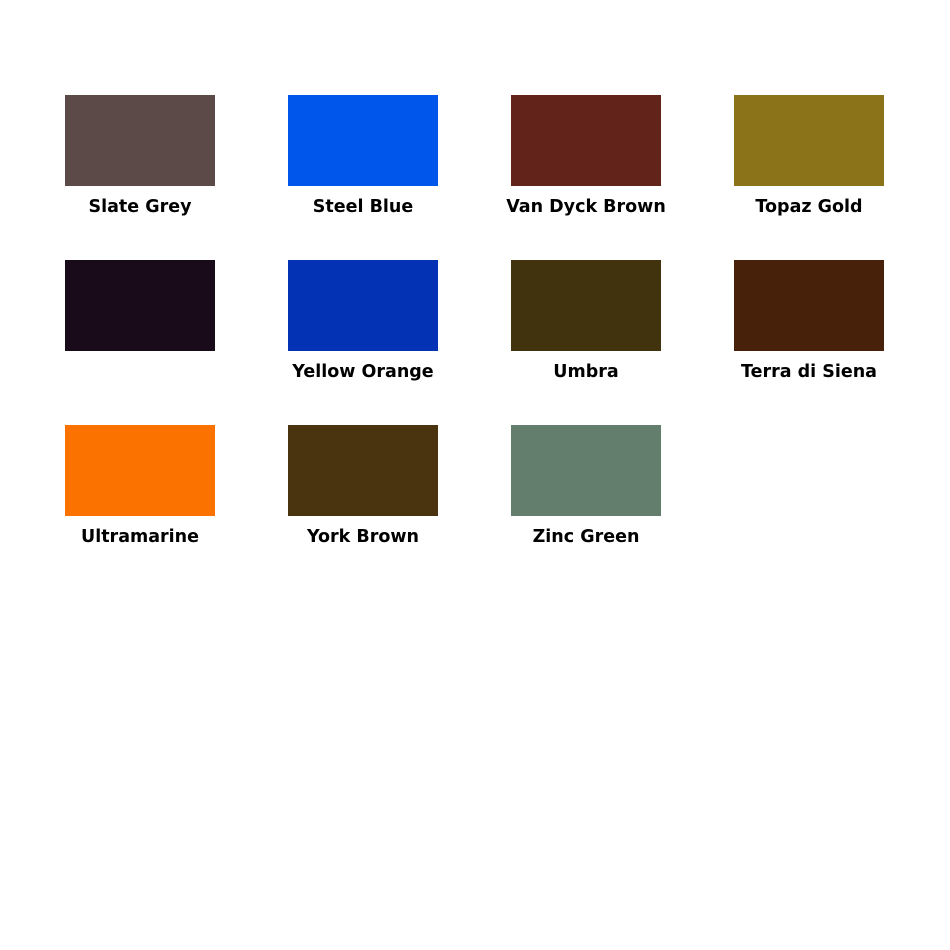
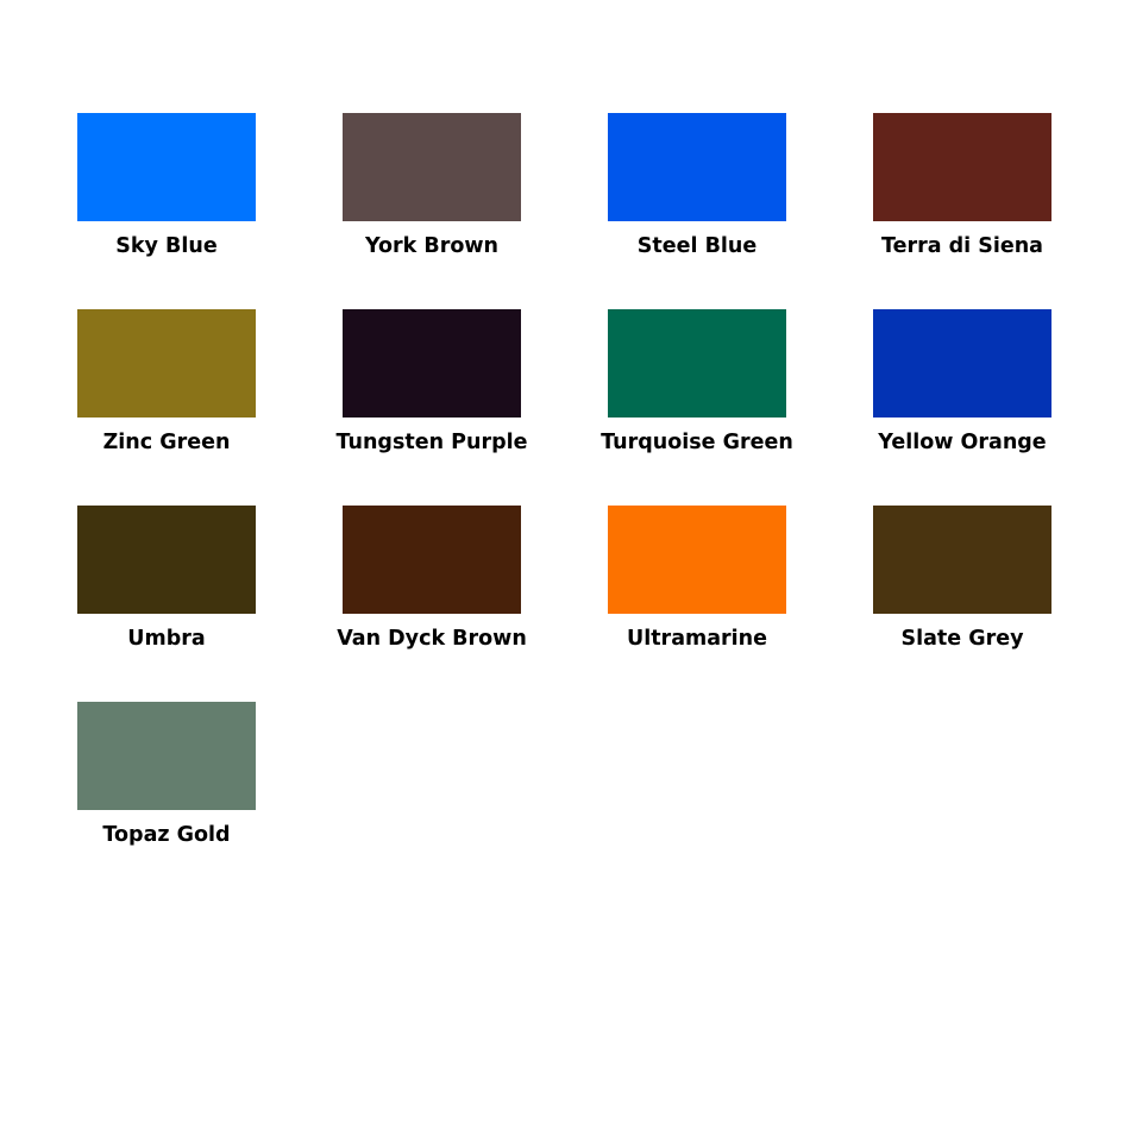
+ Sky Blue
- Slate Grey
+ York Brown
  Steel Blue
- Van Dyck Brown
+ Terra di Siena
- Topaz Gold
+ Zinc Green
+ Tungsten Purple
+ Turquoise Green
  Yellow Orange
  Umbra
- Terra di Siena
+ Van Dyck Brown
  Ultramarine
- York Brown
+ Slate Grey
- Zinc Green
+ Topaz Gold
